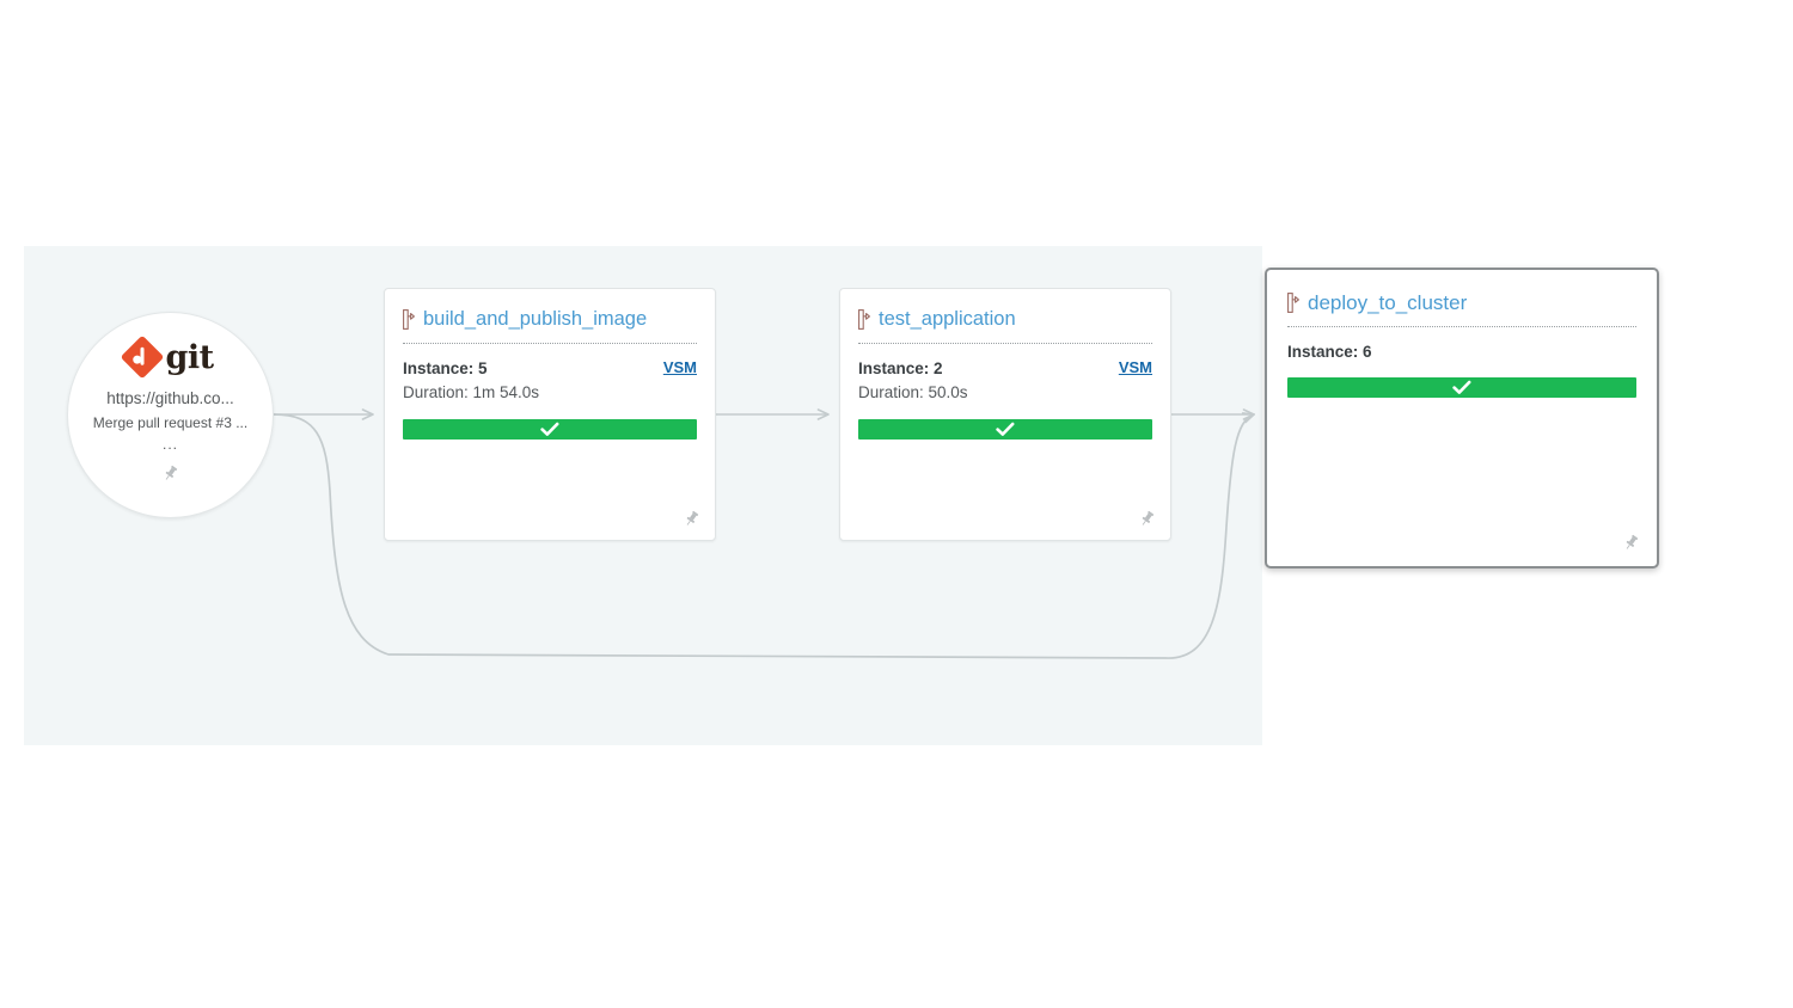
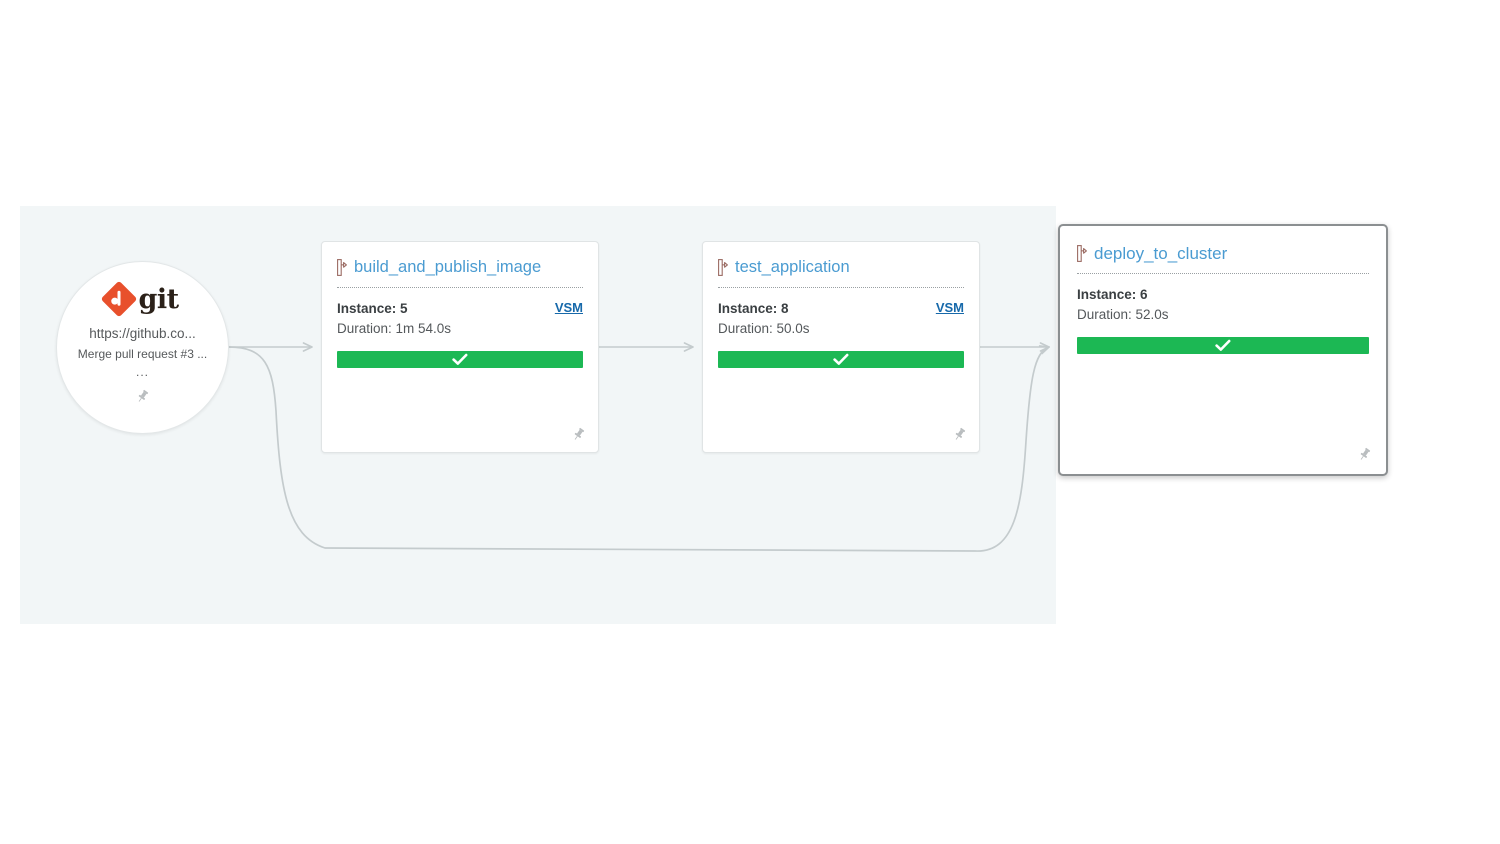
  git
  https://github.co...
  Merge pull request #3 ...
  ...
  build_and_publish_image
  Instance: 5
  Duration: 1m 54.0s
  VSM
  test_application
- Instance: 2
+ Instance: 8
  Duration: 50.0s
  VSM
  deploy_to_cluster
  Instance: 6
+ Duration: 52.0s
